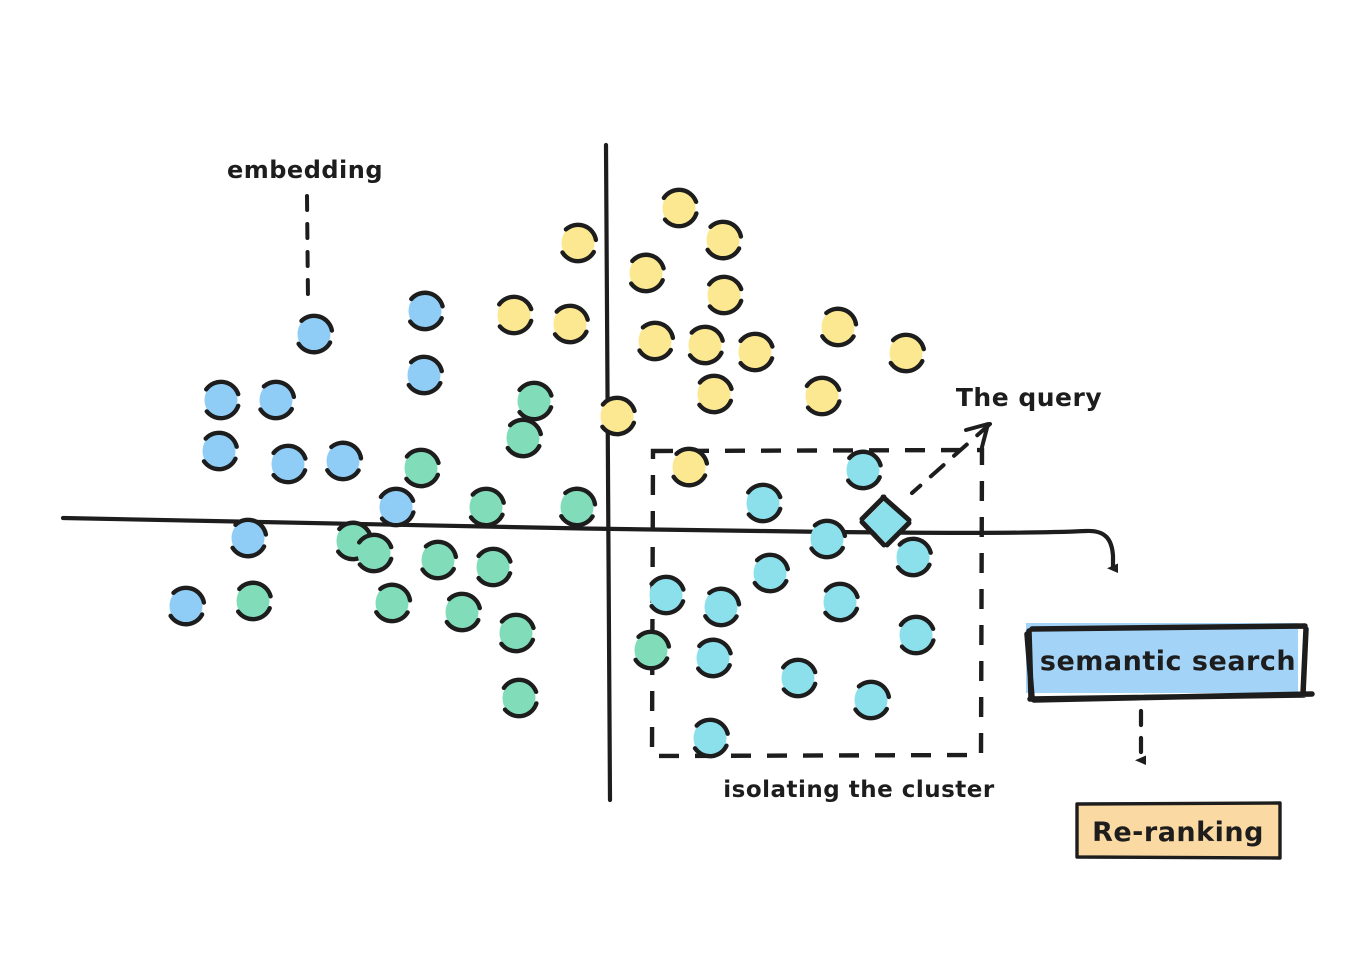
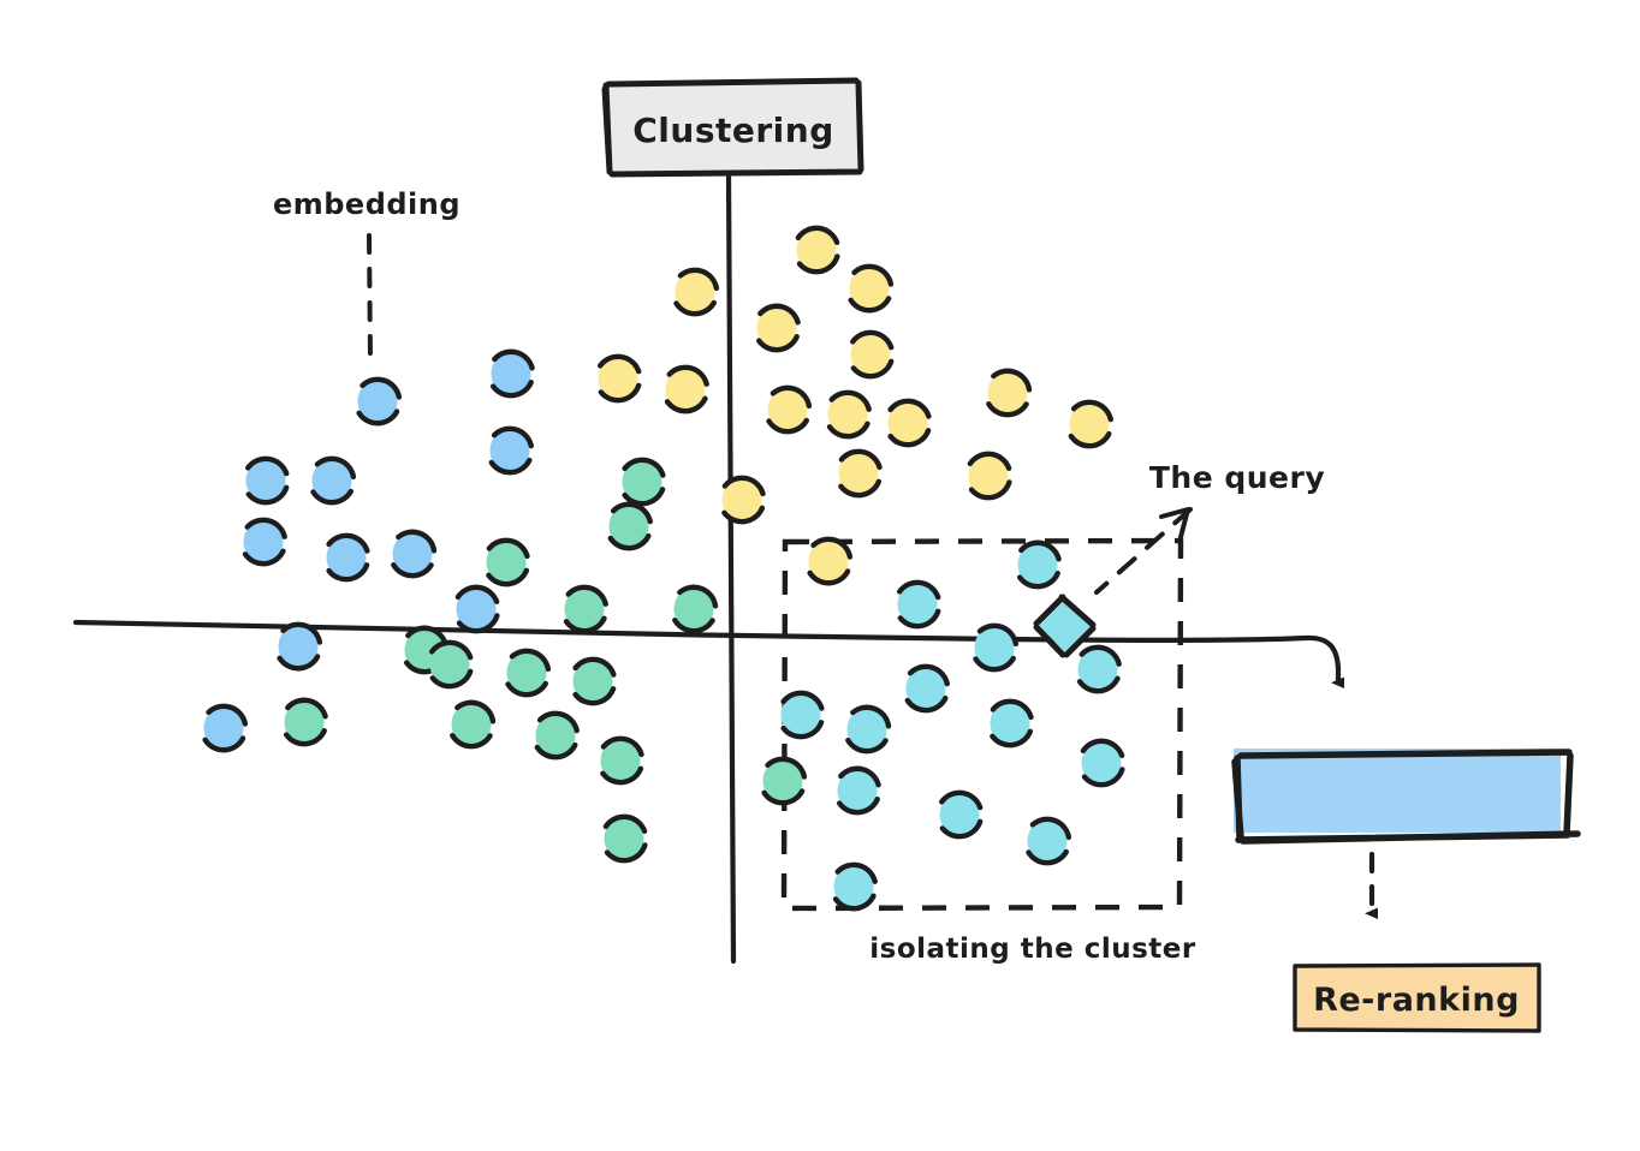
+ Clustering
  embedding
  isolating the cluster
  The query
- semantic search
  Re-ranking
